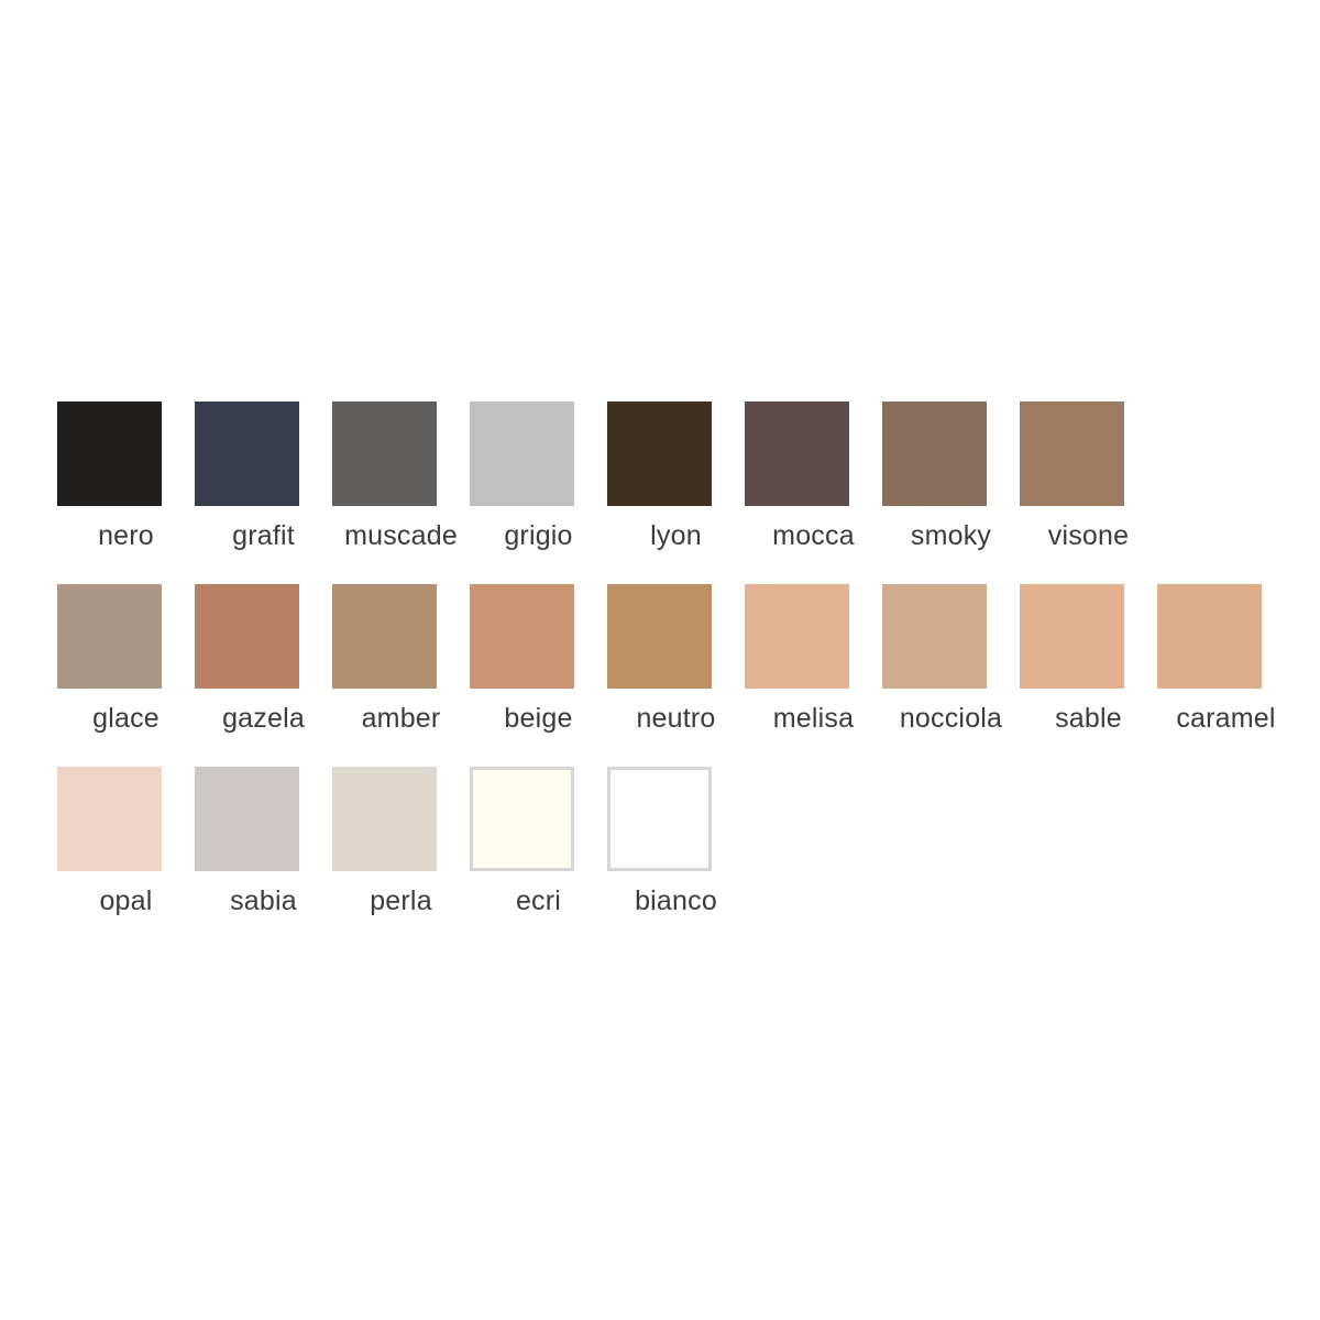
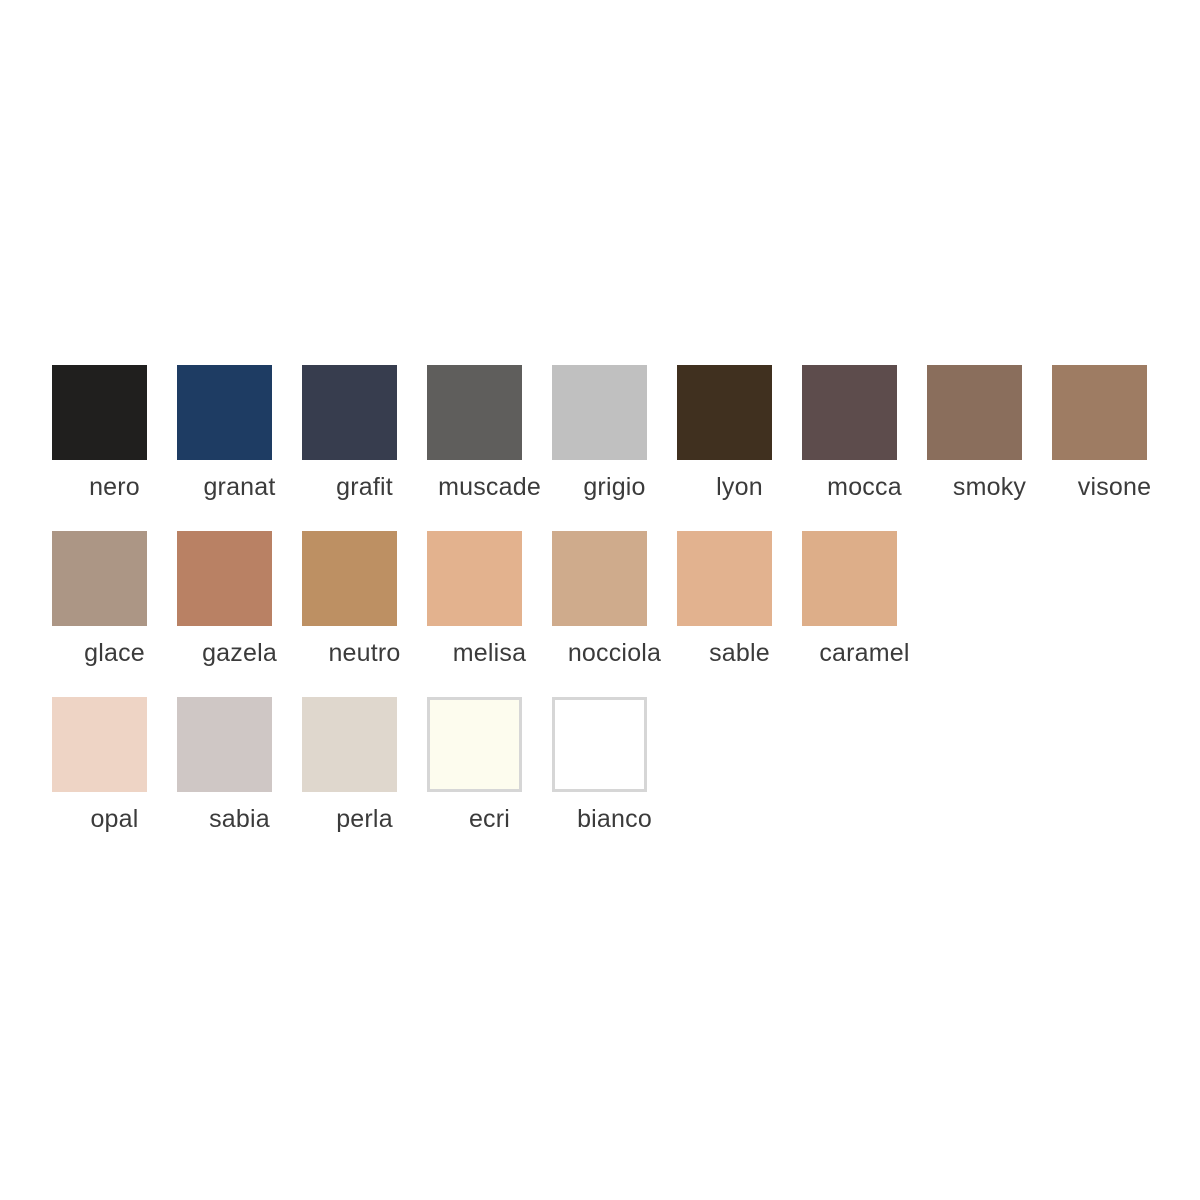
  nero
+ granat
  grafit
  muscade
  grigio
  lyon
  mocca
  smoky
  visone
  glace
  gazela
- amber
- beige
  neutro
  melisa
  nocciola
  sable
  caramel
  opal
  sabia
  perla
  ecri
  bianco
